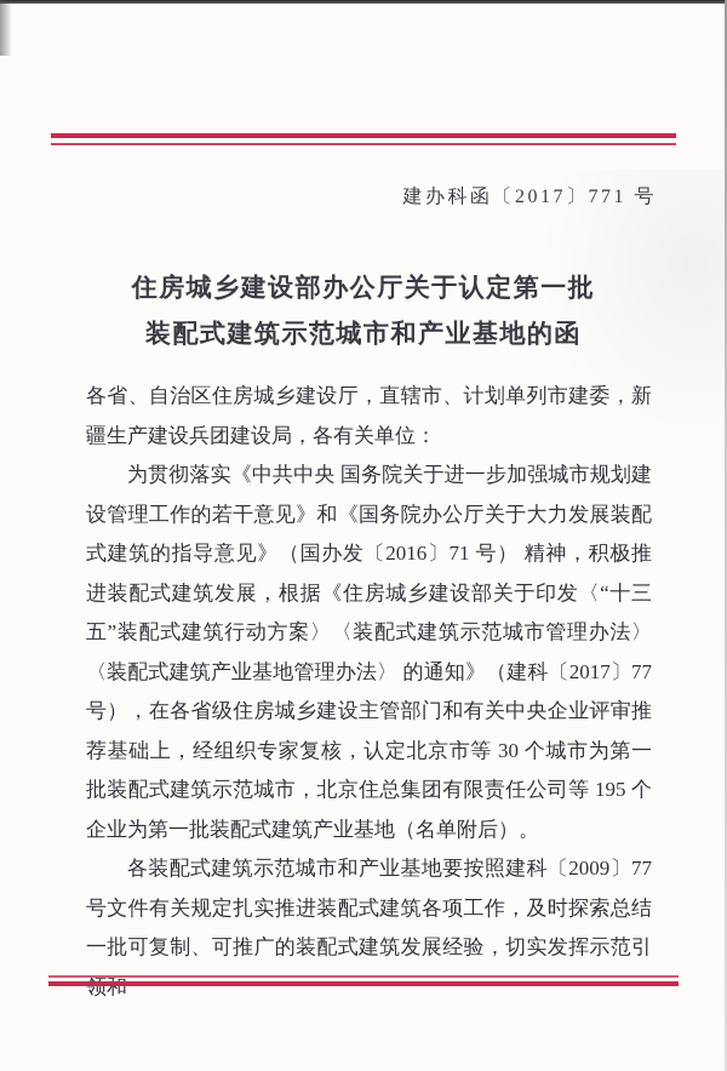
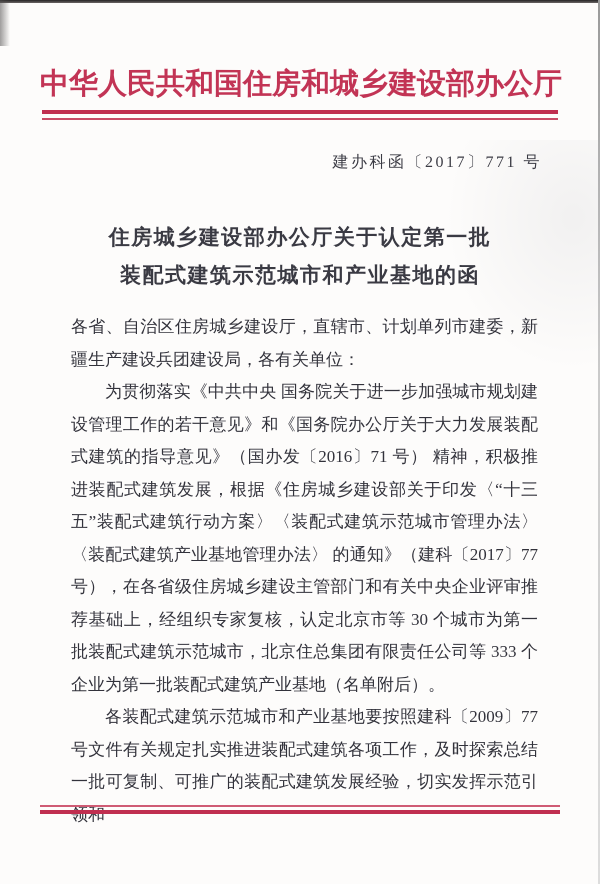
+ 中华人民共和国住房和城乡建设部办公厅
  建办科函〔2017〕771 号
  住房城乡建设部办公厅关于认定第一批
  装配式建筑示范城市和产业基地的函
  各省、自治区住房城乡建设厅，直辖市、计划单列市建委，新疆生产建设兵团建设局，各有关单位：
- 为贯彻落实《中共中央 国务院关于进一步加强城市规划建设管理工作的若干意见》和《国务院办公厅关于大力发展装配式建筑的指导意见》（国办发〔2016〕71 号） 精神，积极推进装配式建筑发展，根据《住房城乡建设部关于印发〈“十三五”装配式建筑行动方案〉〈装配式建筑示范城市管理办法〉〈装配式建筑产业基地管理办法〉 的通知》（建科〔2017〕77 号），在各省级住房城乡建设主管部门和有关中央企业评审推荐基础上，经组织专家复核，认定北京市等 30 个城市为第一批装配式建筑示范城市，北京住总集团有限责任公司等 195 个企业为第一批装配式建筑产业基地（名单附后）。
+ 为贯彻落实《中共中央 国务院关于进一步加强城市规划建设管理工作的若干意见》和《国务院办公厅关于大力发展装配式建筑的指导意见》（国办发〔2016〕71 号） 精神，积极推进装配式建筑发展，根据《住房城乡建设部关于印发〈“十三五”装配式建筑行动方案〉〈装配式建筑示范城市管理办法〉〈装配式建筑产业基地管理办法〉 的通知》（建科〔2017〕77 号），在各省级住房城乡建设主管部门和有关中央企业评审推荐基础上，经组织专家复核，认定北京市等 30 个城市为第一批装配式建筑示范城市，北京住总集团有限责任公司等 333 个企业为第一批装配式建筑产业基地（名单附后）。
  各装配式建筑示范城市和产业基地要按照建科〔2009〕77 号文件有关规定扎实推进装配式建筑各项工作，及时探索总结一批可复制、可推广的装配式建筑发展经验，切实发挥示范引领和
